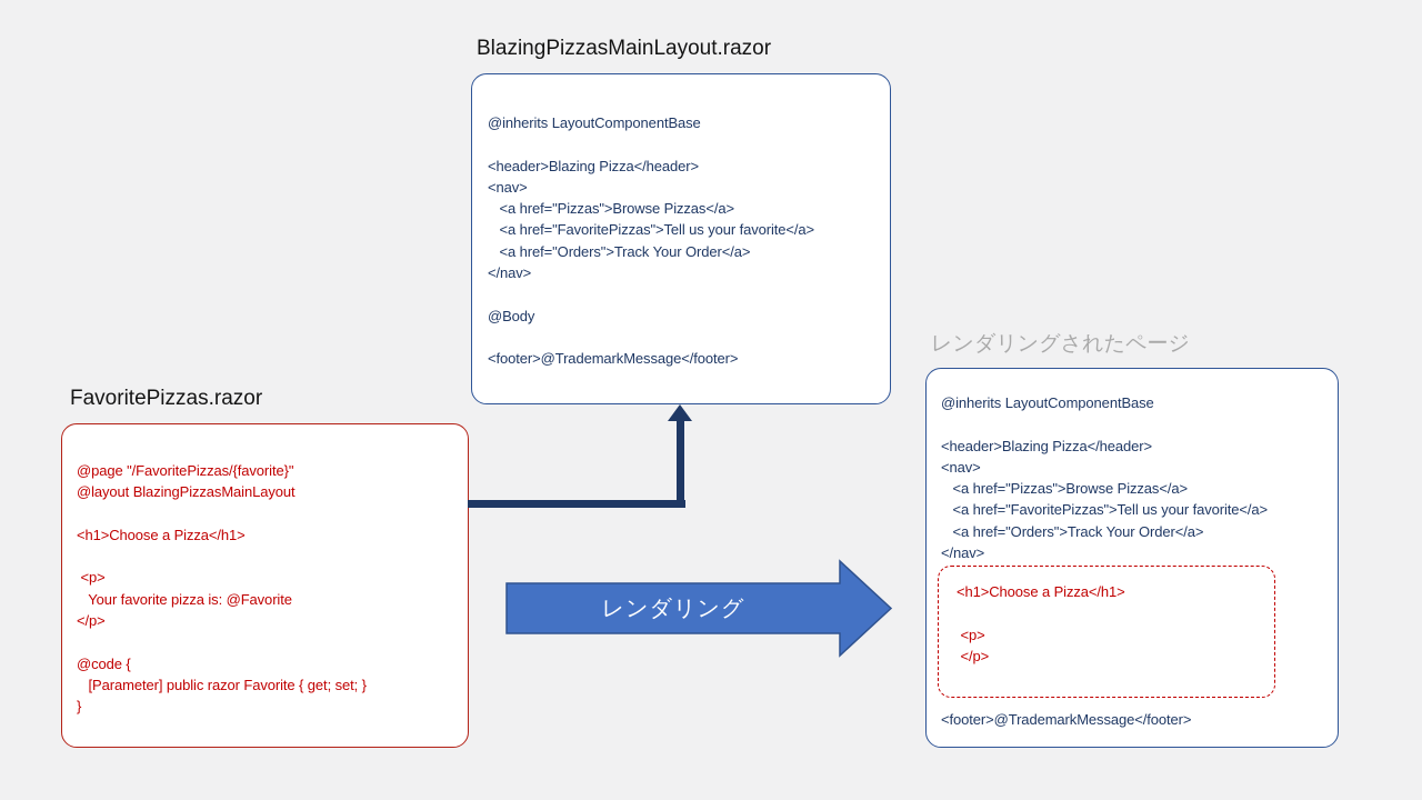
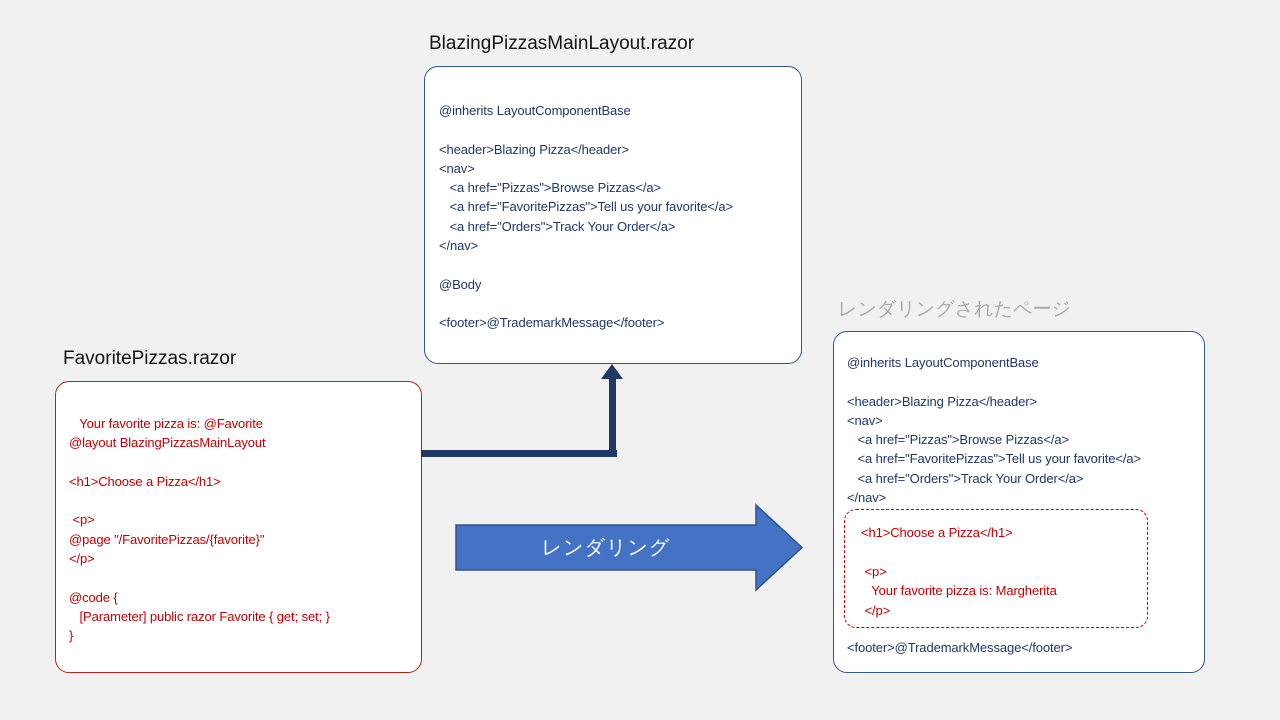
  BlazingPizzasMainLayout.razor
  @inherits LayoutComponentBase
  <header>Blazing Pizza</header>
  <nav>
  <a href="Pizzas">Browse Pizzas</a>
  <a href="FavoritePizzas">Tell us your favorite</a>
  <a href="Orders">Track Your Order</a>
  </nav>
  @Body
  <footer>@TrademarkMessage</footer>
  FavoritePizzas.razor
- @page "/FavoritePizzas/{favorite}"
+ Your favorite pizza is: @Favorite
  @layout BlazingPizzasMainLayout
  <h1>Choose a Pizza</h1>
  <p>
- Your favorite pizza is: @Favorite
+ @page "/FavoritePizzas/{favorite}"
  </p>
  @code {
  [Parameter] public razor Favorite { get; set; }
  }
  レンダリングされたページ
  @inherits LayoutComponentBase
  <header>Blazing Pizza</header>
  <nav>
  <a href="Pizzas">Browse Pizzas</a>
  <a href="FavoritePizzas">Tell us your favorite</a>
  <a href="Orders">Track Your Order</a>
  </nav>
  <h1>Choose a Pizza</h1>
  <p>
+ Your favorite pizza is: Margherita
  </p>
  <footer>@TrademarkMessage</footer>
  レンダリング
